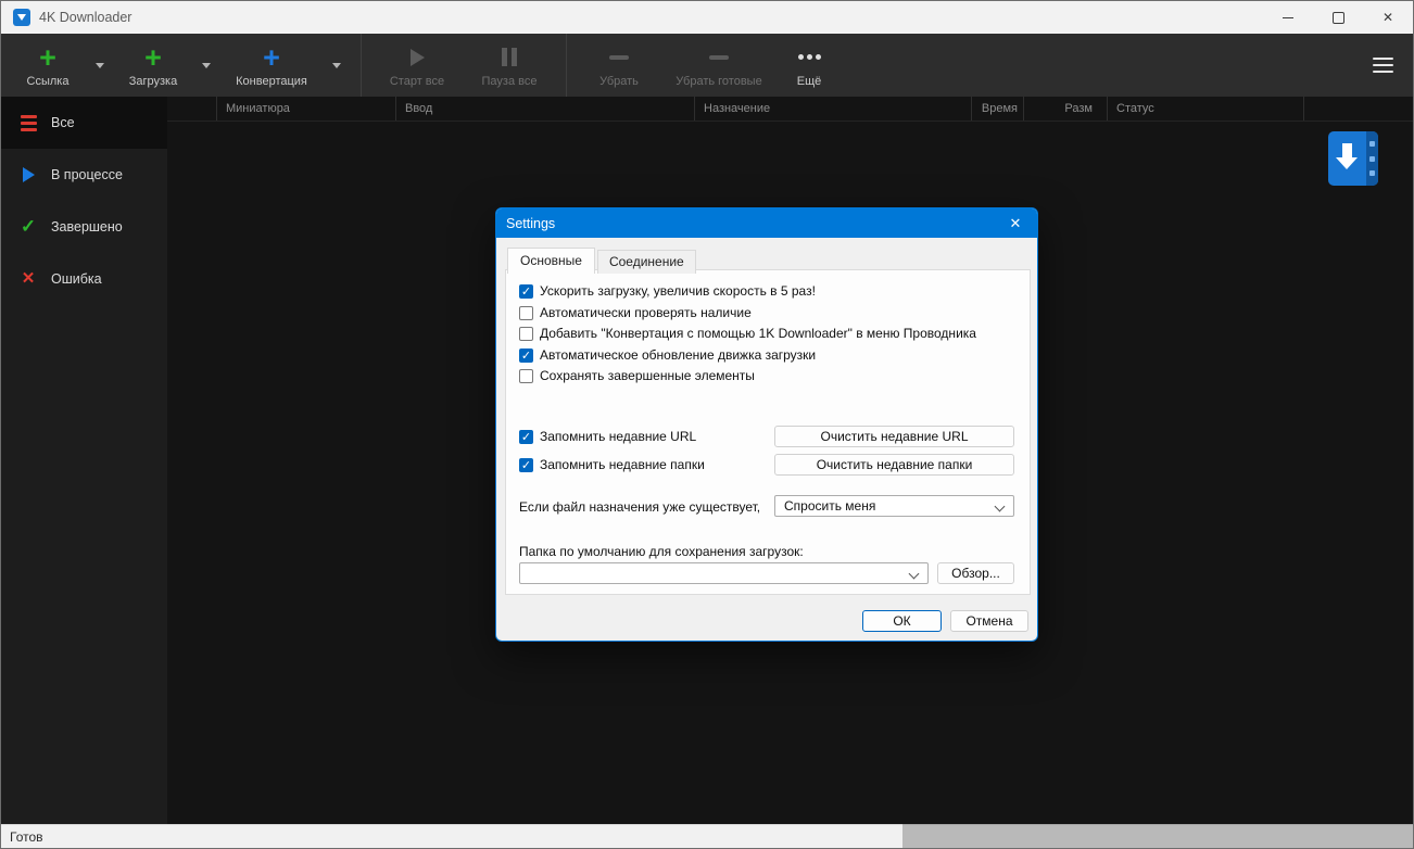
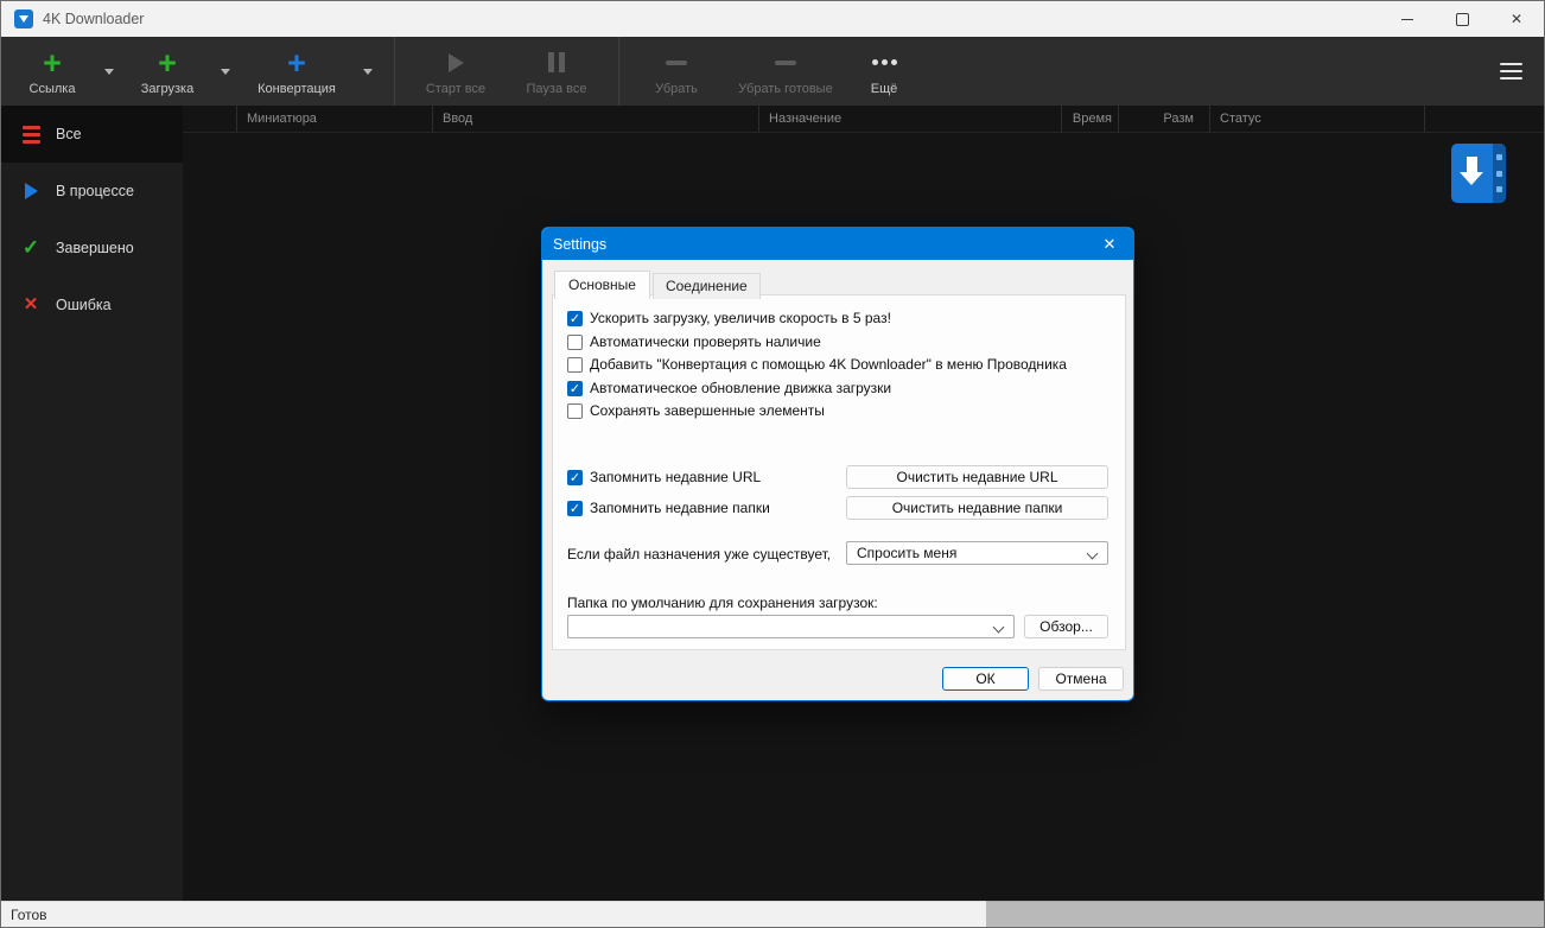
  4K Downloader
  ✕
  +
  Ссылка
  +
  Загрузка
  +
  Конвертация
  Старт все
  Пауза все
  Убрать
  Убрать готовые
  Ещё
  Все
  В процессе
  ✓
  Завершено
  ✕
  Ошибка
  Миниатюра
  Ввод
  Назначение
  Время
  Разм
  Статус
  Settings
  ✕
  Основные
  Соединение
  Ускорить загрузку, увеличив скорость в 5 раз!
  Автоматически проверять наличие
- Добавить "Конвертация с помощью 1K Downloader" в меню Проводника
+ Добавить "Конвертация с помощью 4K Downloader" в меню Проводника
  Автоматическое обновление движка загрузки
  Сохранять завершенные элементы
  Запомнить недавние URL
  Очистить недавние URL
  Запомнить недавние папки
  Очистить недавние папки
  Если файл назначения уже существует,
  Спросить меня
  Папка по умолчанию для сохранения загрузок:
  Обзор...
  ОК
  Отмена
  Готов
